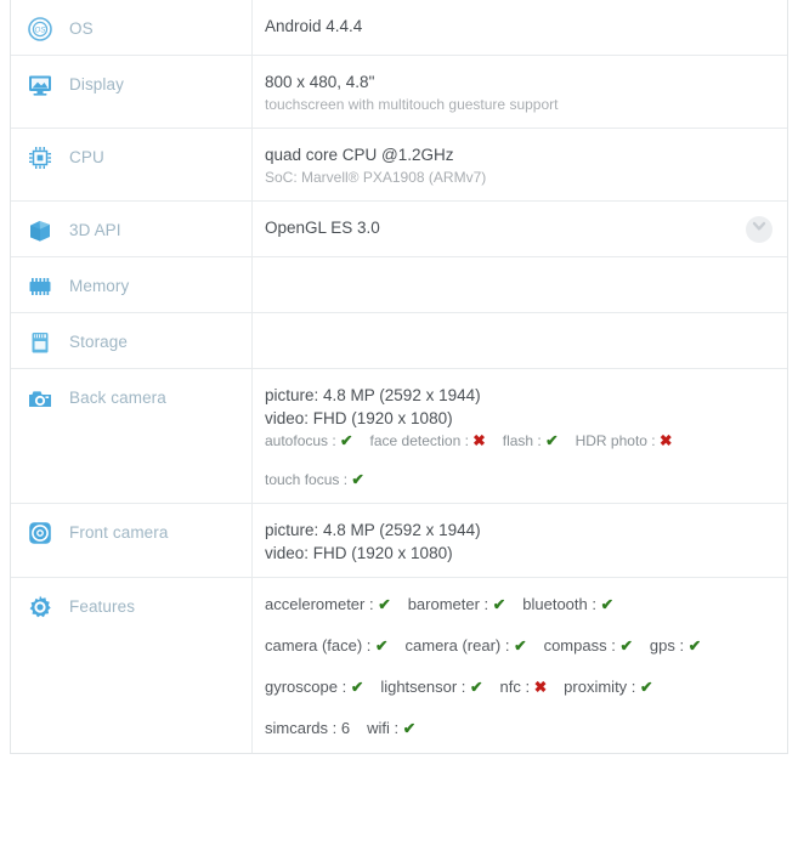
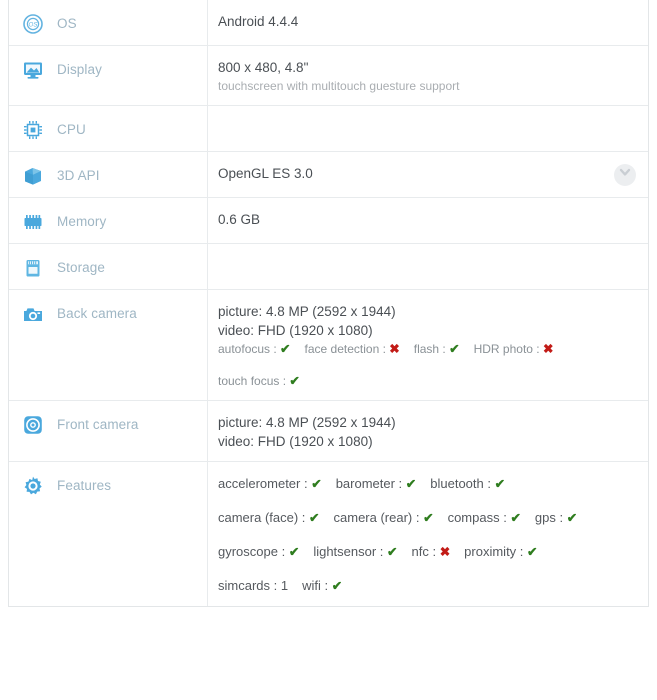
  OS
  Android 4.4.4
  Display
  800 x 480, 4.8"
  touchscreen with multitouch guesture support
  CPU
- quad core CPU @1.2GHz
- SoC: Marvell® PXA1908 (ARMv7)
  3D API
  OpenGL ES 3.0
  Memory
+ 0.6 GB
  Storage
  Back camera
  picture: 4.8 MP (2592 x 1944)
  video: FHD (1920 x 1080)
  autofocus : ✔ face detection : ✖ flash : ✔ HDR photo : ✖
  touch focus : ✔
  Front camera
  picture: 4.8 MP (2592 x 1944)
  video: FHD (1920 x 1080)
  Features
  accelerometer : ✔ barometer : ✔ bluetooth : ✔
  camera (face) : ✔ camera (rear) : ✔ compass : ✔ gps : ✔
  gyroscope : ✔ lightsensor : ✔ nfc : ✖ proximity : ✔
- simcards : 6 wifi : ✔
+ simcards : 1 wifi : ✔
